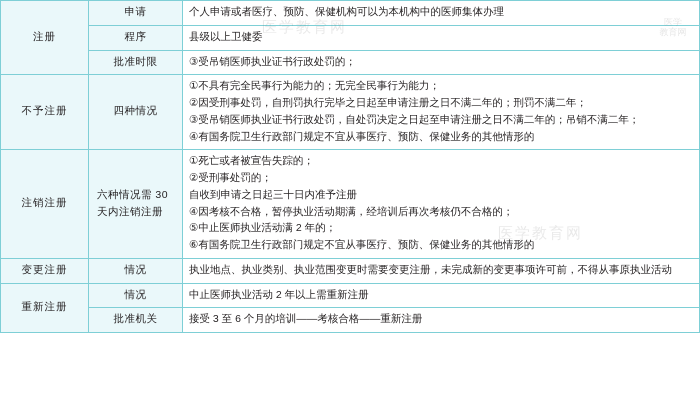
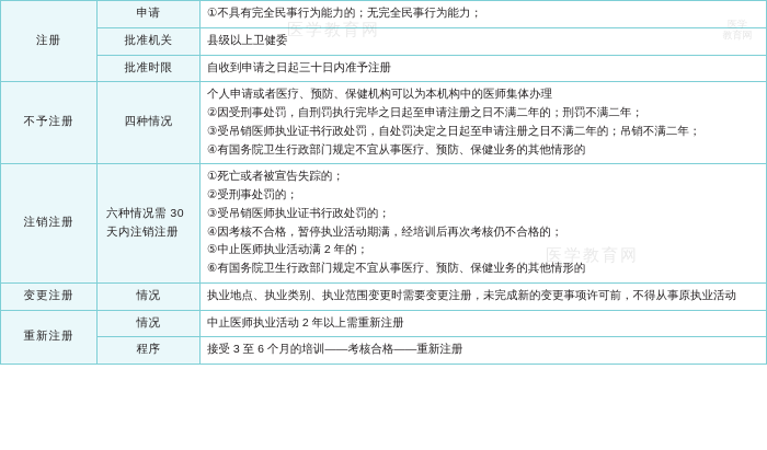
- 注册	申请	个人申请或者医疗、预防、保健机构可以为本机构中的医师集体办理
+ 注册	申请	①不具有完全民事行为能力的；无完全民事行为能力；
- 程序	县级以上卫健委
+ 批准机关	县级以上卫健委
- 批准时限	③受吊销医师执业证书行政处罚的；
+ 批准时限	自收到申请之日起三十日内准予注册
- 不予注册	四种情况	①不具有完全民事行为能力的；无完全民事行为能力； ②因受刑事处罚，自刑罚执行完毕之日起至申请注册之日不满二年的；刑罚不满二年； ③受吊销医师执业证书行政处罚，自处罚决定之日起至申请注册之日不满二年的；吊销不满二年； ④有国务院卫生行政部门规定不宜从事医疗、预防、保健业务的其他情形的
+ 不予注册	四种情况	个人申请或者医疗、预防、保健机构可以为本机构中的医师集体办理 ②因受刑事处罚，自刑罚执行完毕之日起至申请注册之日不满二年的；刑罚不满二年； ③受吊销医师执业证书行政处罚，自处罚决定之日起至申请注册之日不满二年的；吊销不满二年； ④有国务院卫生行政部门规定不宜从事医疗、预防、保健业务的其他情形的
- 注销注册	六种情况需 30 天内注销注册	①死亡或者被宣告失踪的； ②受刑事处罚的； 自收到申请之日起三十日内准予注册 ④因考核不合格，暂停执业活动期满，经培训后再次考核仍不合格的； ⑤中止医师执业活动满 2 年的； ⑥有国务院卫生行政部门规定不宜从事医疗、预防、保健业务的其他情形的
+ 注销注册	六种情况需 30 天内注销注册	①死亡或者被宣告失踪的； ②受刑事处罚的； ③受吊销医师执业证书行政处罚的； ④因考核不合格，暂停执业活动期满，经培训后再次考核仍不合格的； ⑤中止医师执业活动满 2 年的； ⑥有国务院卫生行政部门规定不宜从事医疗、预防、保健业务的其他情形的
  变更注册	情况	执业地点、执业类别、执业范围变更时需要变更注册，未完成新的变更事项许可前，不得从事原执业活动
  重新注册	情况	中止医师执业活动 2 年以上需重新注册
- 批准机关	接受 3 至 6 个月的培训——考核合格——重新注册
+ 程序	接受 3 至 6 个月的培训——考核合格——重新注册
  医学教育网
  医学教育网
  医学
